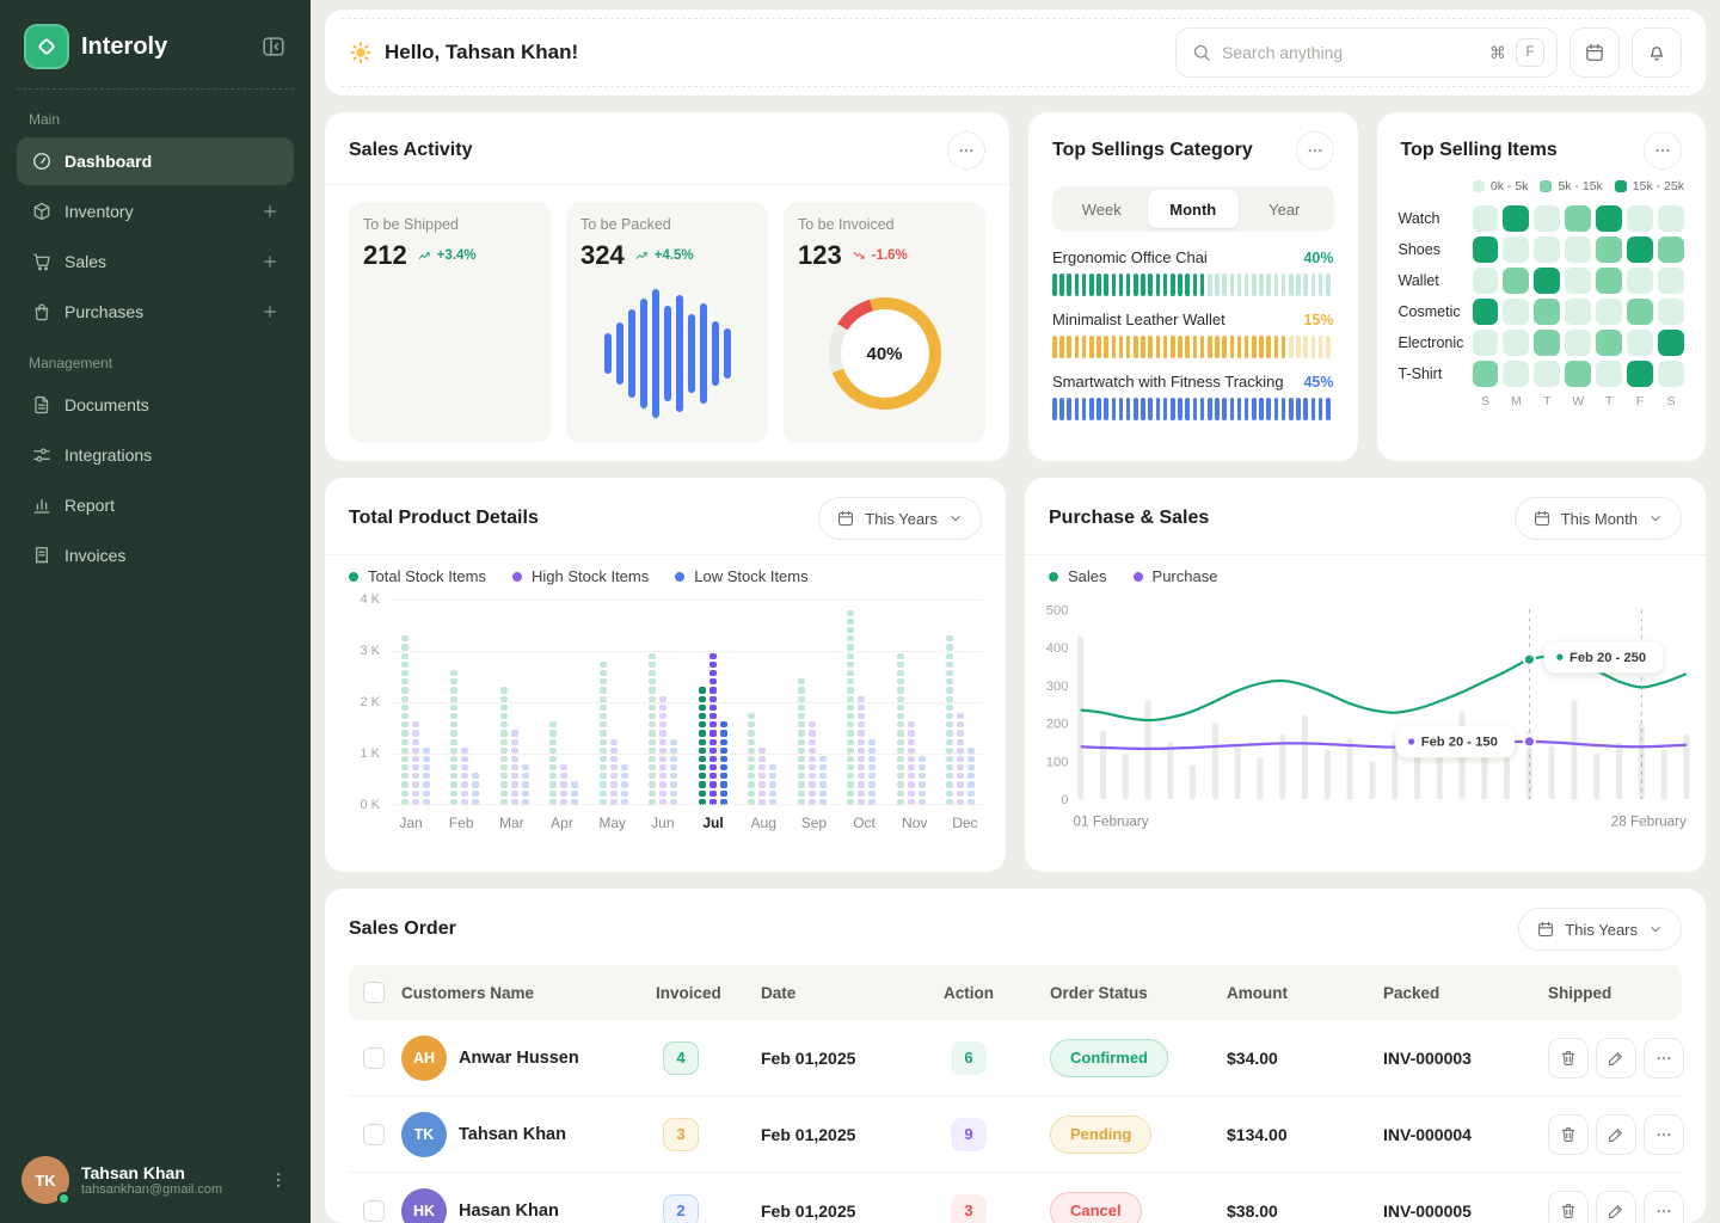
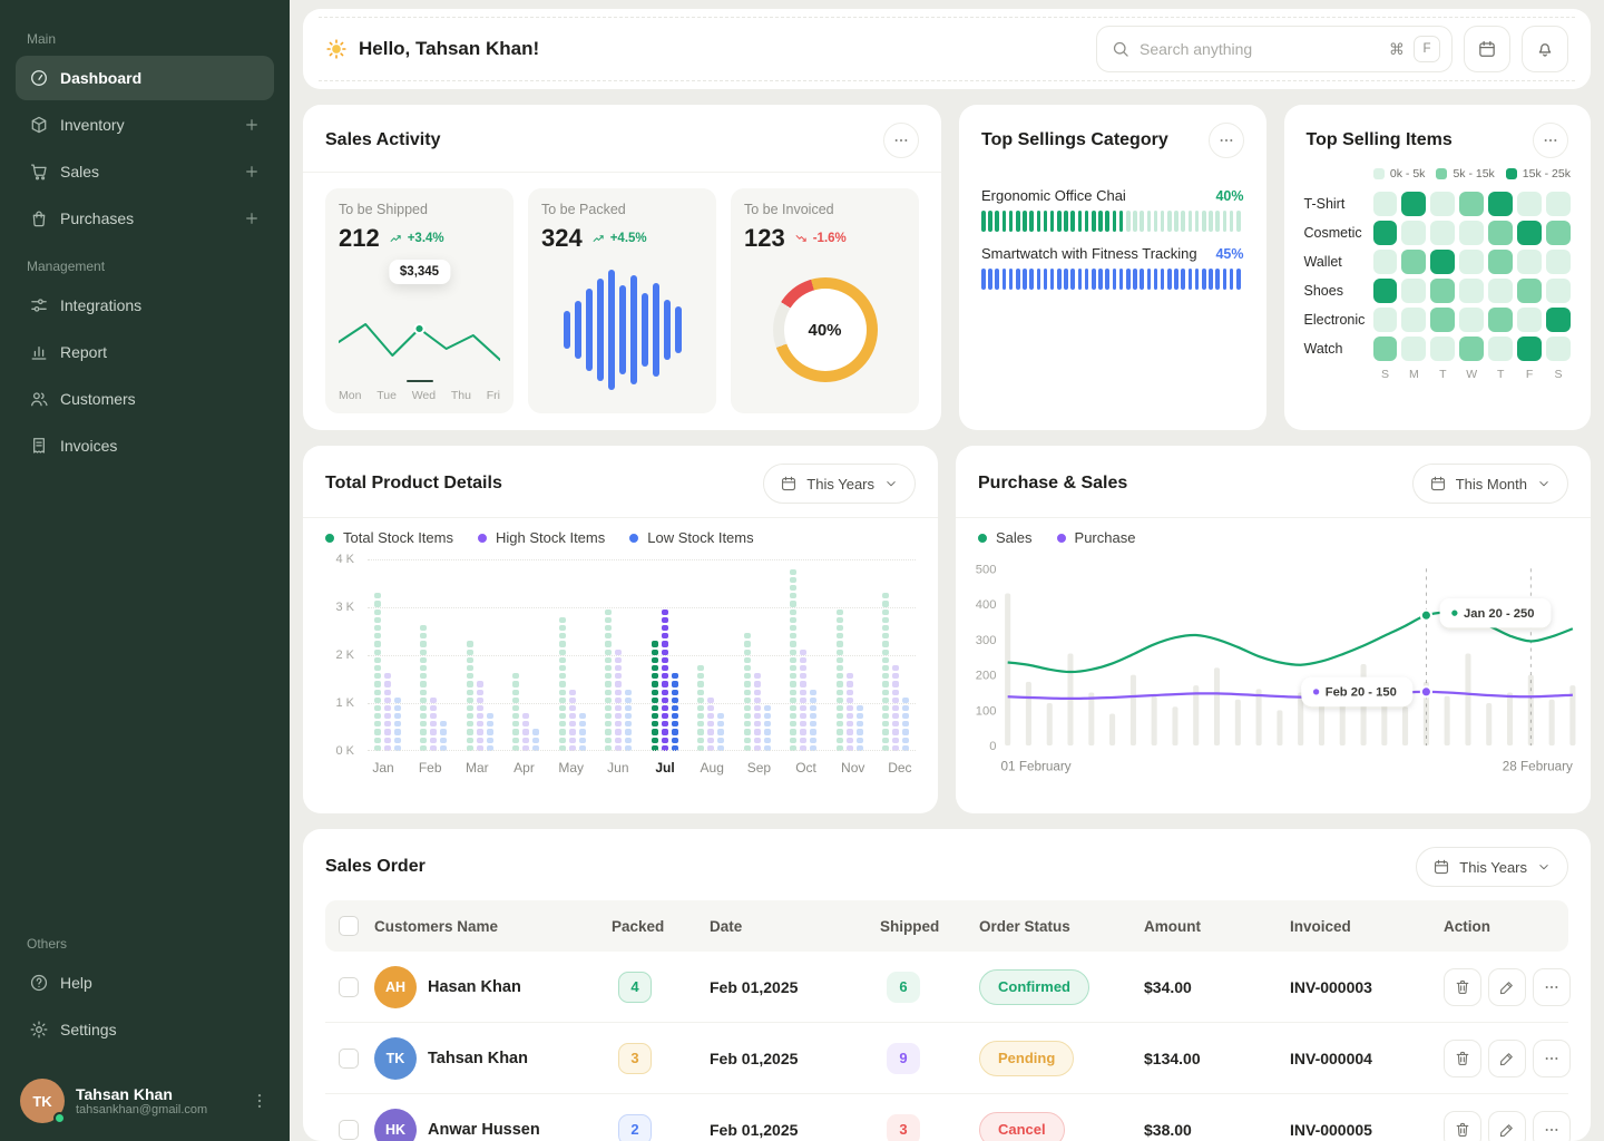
- Interoly
  Main
  Dashboard
  Inventory
  Sales
  Purchases
  Management
- Documents
  Integrations
  Report
+ Customers
  Invoices
+ Others
+ Help
+ Settings
  TK
  Tahsan Khan
  tahsankhan@gmail.com
  Hello, Tahsan Khan!
  Search anything
  ⌘
  F
  Sales Activity
  To be Shipped
  212
  +3.4%
+ $3,345
+ Mon
+ Tue
+ Wed
+ Thu
+ Fri
  To be Packed
  324
  +4.5%
  To be Invoiced
  123
  -1.6%
  40%
  Top Sellings Category
- Week
- Month
- Year
  Ergonomic Office Chai
  40%
- Minimalist Leather Wallet
- 15%
  Smartwatch with Fitness Tracking
  45%
  Top Selling Items
  0k - 5k
  5k - 15k
  15k - 25k
- Watch
+ T-Shirt
- Shoes
+ Cosmetic
  Wallet
- Cosmetic
+ Shoes
  Electronic
- T-Shirt
+ Watch
  S
  M
  T
  W
  T
  F
  S
  Total Product Details
  This Years
  Total Stock Items
  High Stock Items
  Low Stock Items
  4 K
  3 K
  2 K
  1 K
  0 K
  Jan
  Feb
  Mar
  Apr
  May
  Jun
  Jul
  Aug
  Sep
  Oct
  Nov
  Dec
  Purchase & Sales
  This Month
  Sales
  Purchase
  500
  400
  300
  200
  100
  0
- Feb 20 - 250
+ Jan 20 - 250
  Feb 20 - 150
  01 February
  28 February
  Sales Order
  This Years
  Customers Name
- Invoiced
+ Packed
  Date
- Action
+ Shipped
  Order Status
  Amount
- Packed
+ Invoiced
- Shipped
+ Action
  AH
- Anwar Hussen
+ Hasan Khan
  4
  Feb 01,2025
  6
  Confirmed
  $34.00
  INV-000003
  TK
  Tahsan Khan
  3
  Feb 01,2025
  9
  Pending
  $134.00
  INV-000004
  HK
- Hasan Khan
+ Anwar Hussen
  2
  Feb 01,2025
  3
  Cancel
  $38.00
  INV-000005
